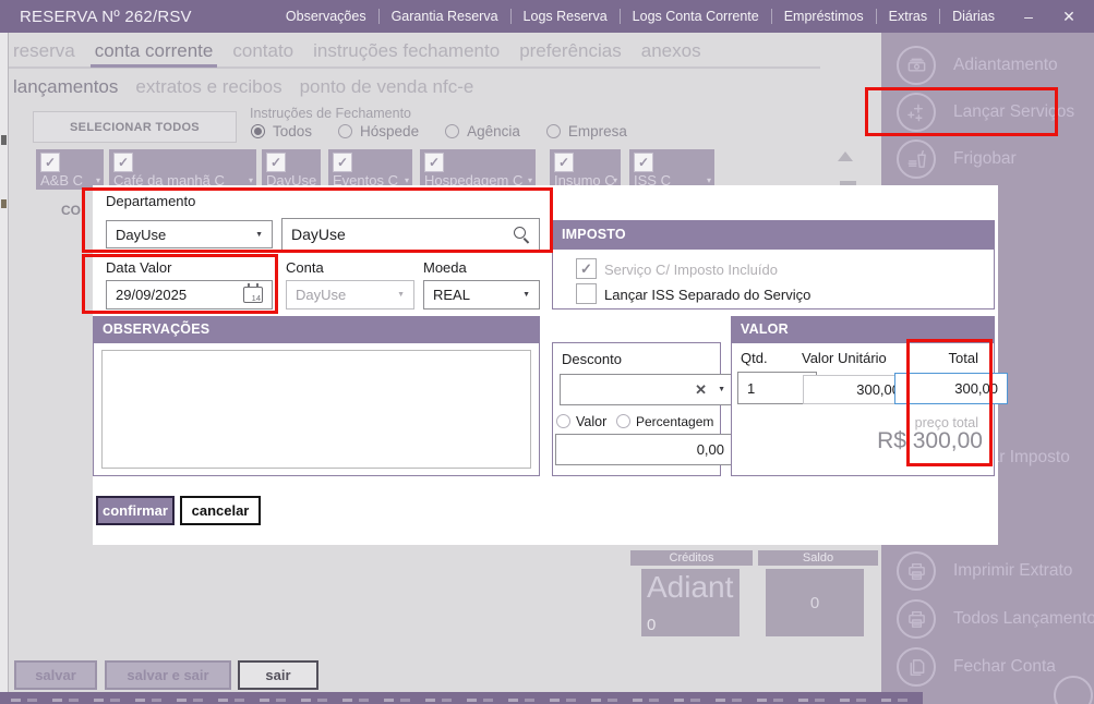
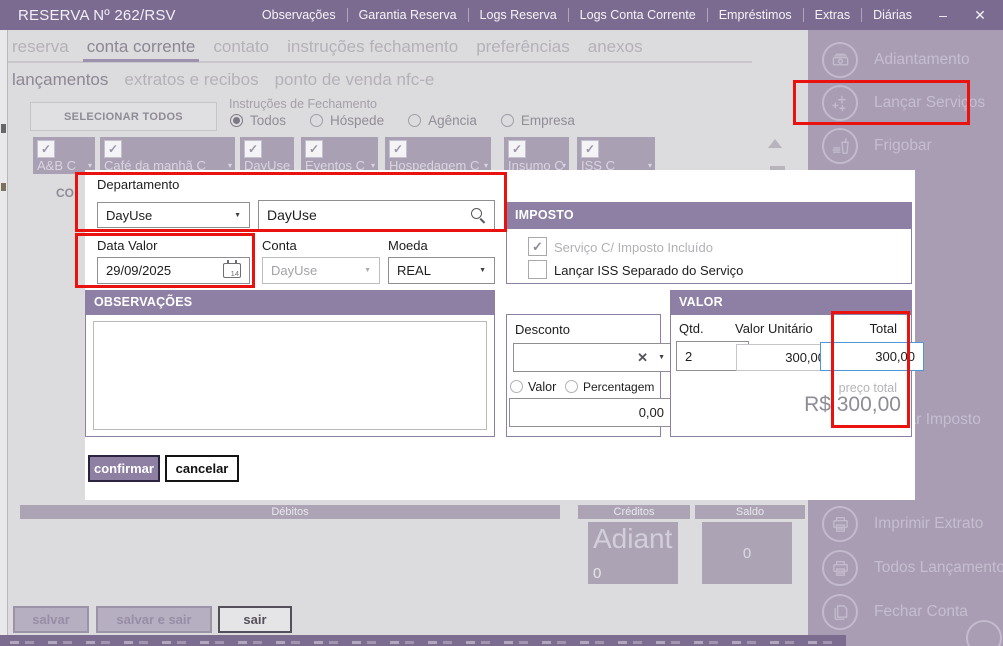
  RESERVA Nº 262/RSV
  Observações
  Garantia Reserva
  Logs Reserva
  Logs Conta Corrente
  Empréstimos
  Extras
  Diárias
  –
  ✕
  reserva
  conta corrente
  contato
  instruções fechamento
  preferências
  anexos
  lançamentos
  extratos e recibos
  ponto de venda nfc-e
  SELECIONAR TODOS
  Instruções de Fechamento
  Todos
  Hóspede
  Agência
  Empresa
  ✓
  A&B C
  ▾
  ✓
  Café da manhã C
  ▾
  ✓
  DayUse
  ✓
  Eventos C
  ▾
  ✓
  Hospedagem C
  ▾
  ✓
  Insumo C
  ▾
  ✓
  ISS C
  ▾
  CO
+ Débitos
  Créditos
  Saldo
  Adiant
  0
  0
  salvar
  salvar e sair
  sair
  Adiantamento
  Lançar Serviços
  Frigobar
  Imprimir Extrato
  Todos Lançamento
  Fechar Conta
  Departamento
  DayUse
  DayUse
  Data Valor
  29/09/2025
  14
  Conta
  DayUse
  Moeda
  REAL
  IMPOSTO
  ✓
  Serviço C/ Imposto Incluído
  Lançar ISS Separado do Serviço
  OBSERVAÇÕES
  Desconto
  ✕
  Valor
  Percentagem
  0,00
  VALOR
  Qtd.
  Valor Unitário
  Total
- 1
+ 2
  300,0
  300,00
  preço total
  R$ 300,00
  confirmar
  cancelar
